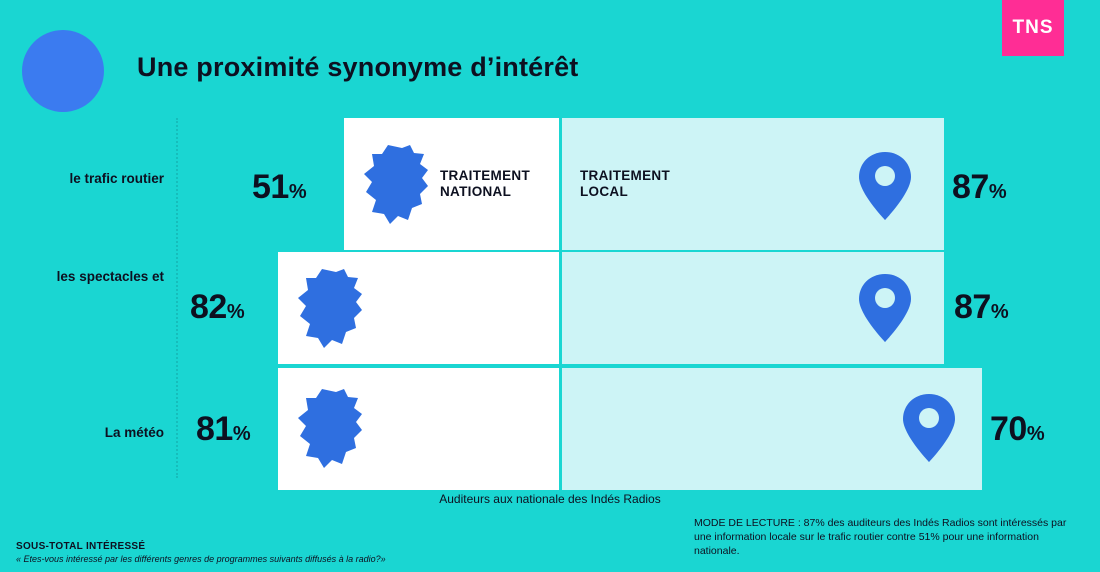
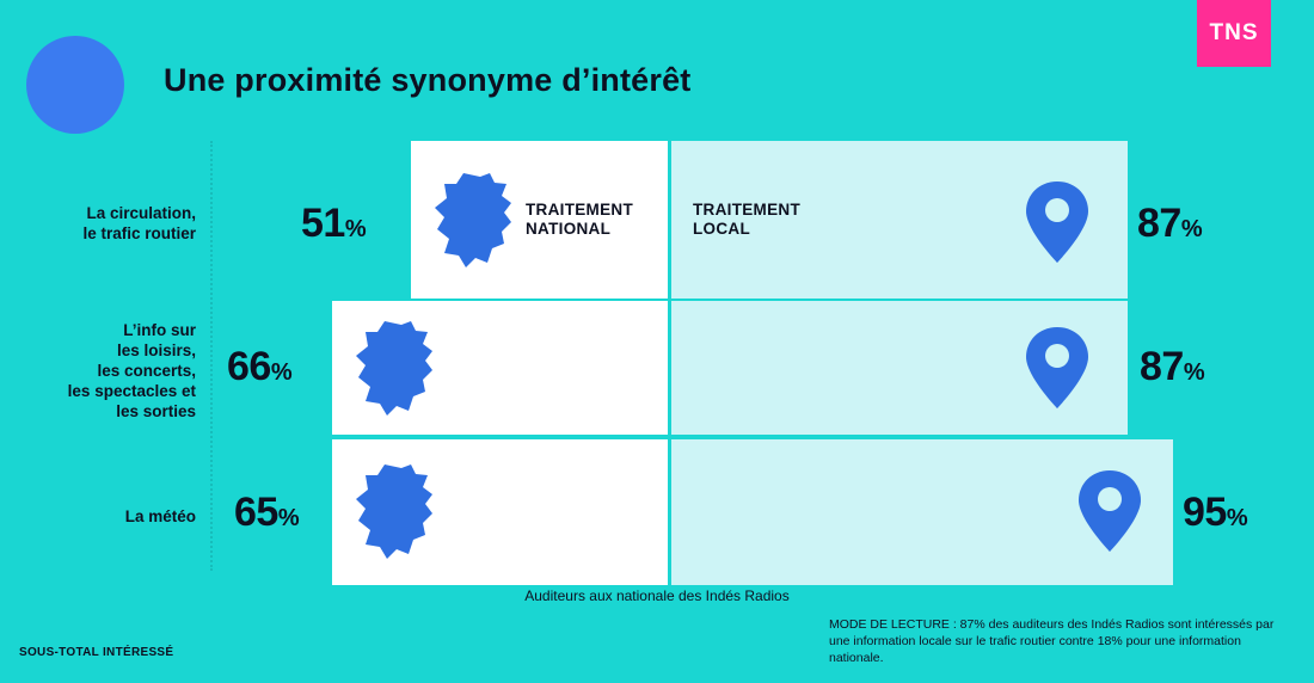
  TNS
  Une proximité synonyme d’intérêt
+ La circulation,
  le trafic routier
  51%
  TRAITEMENT
  NATIONAL
  TRAITEMENT
  LOCAL
+ L’info sur
+ les loisirs,
+ les concerts,
  les spectacles et
+ les sorties
- 82%
+ 66%
  87%
  87%
  La météo
- 81%
+ 65%
- 70%
+ 95%
  Auditeurs aux nationale des Indés Radios
  SOUS-TOTAL INTÉRESSÉ
- « Etes-vous intéressé par les différents genres de programmes suivants diffusés à la radio?»
- MODE DE LECTURE : 87% des auditeurs des Indés Radios sont intéressés par une information locale sur le trafic routier contre 51% pour une information nationale.
+ MODE DE LECTURE : 87% des auditeurs des Indés Radios sont intéressés par une information locale sur le trafic routier contre 18% pour une information nationale.
